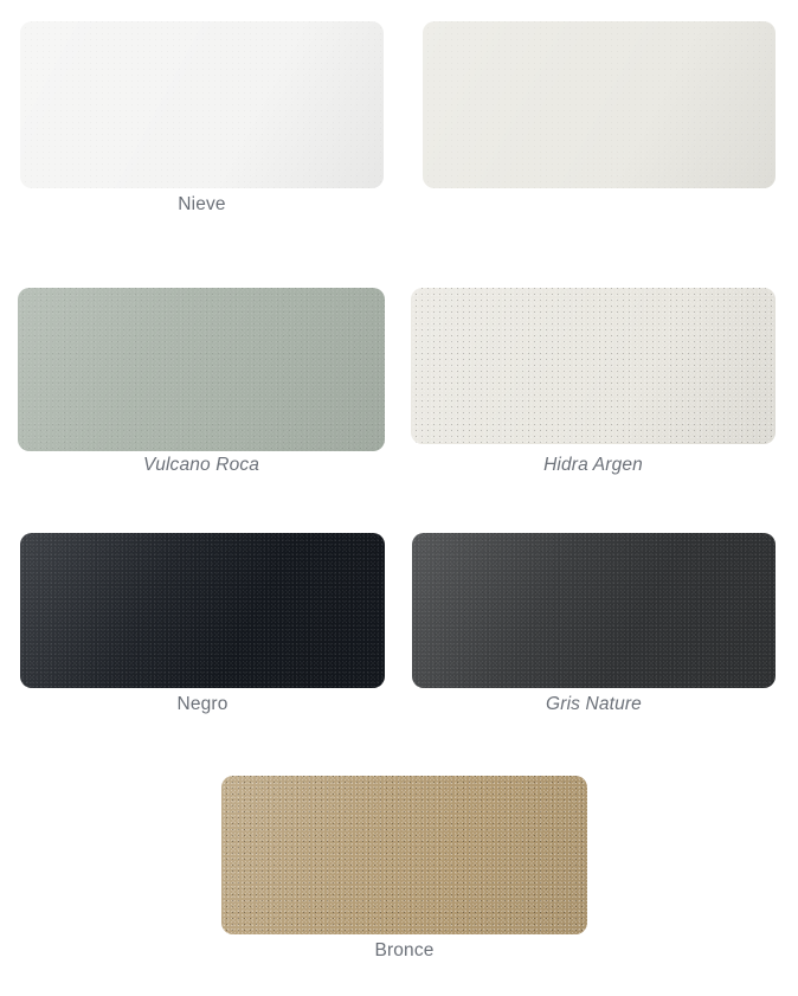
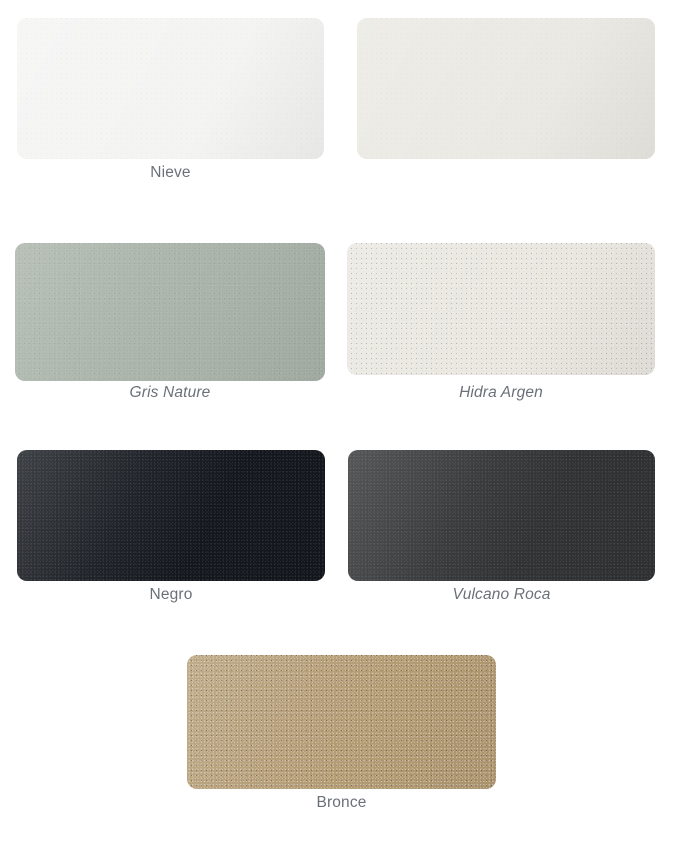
  Nieve
- Vulcano Roca
+ Gris Nature
  Hidra Argen
  Negro
- Gris Nature
+ Vulcano Roca
  Bronce
